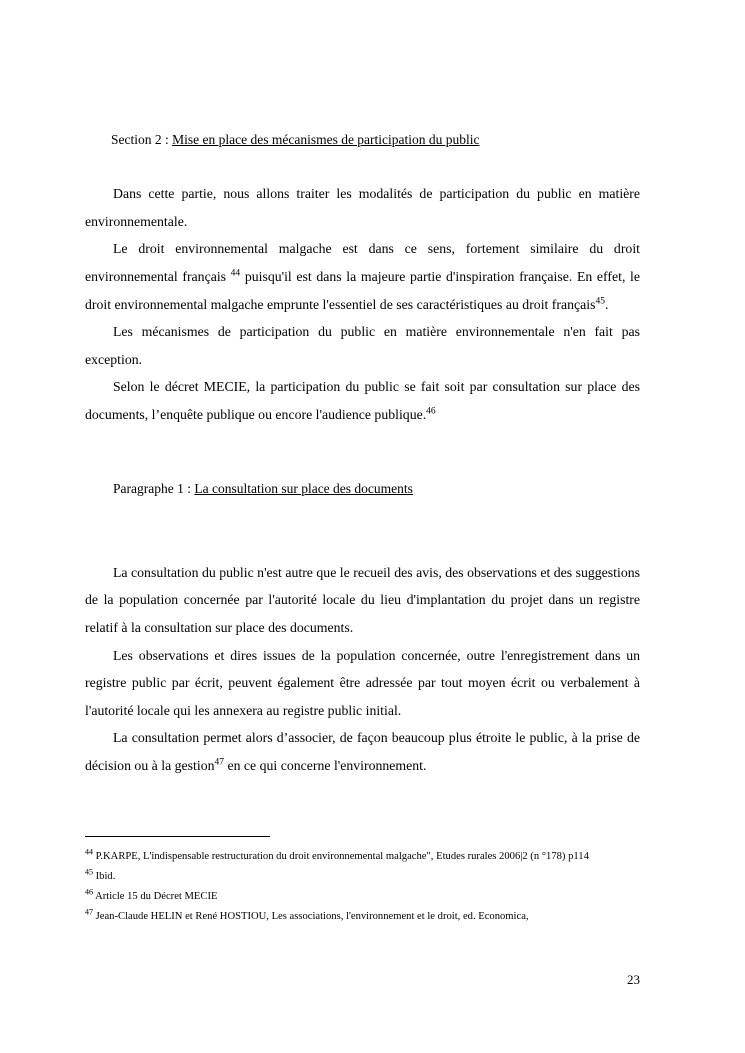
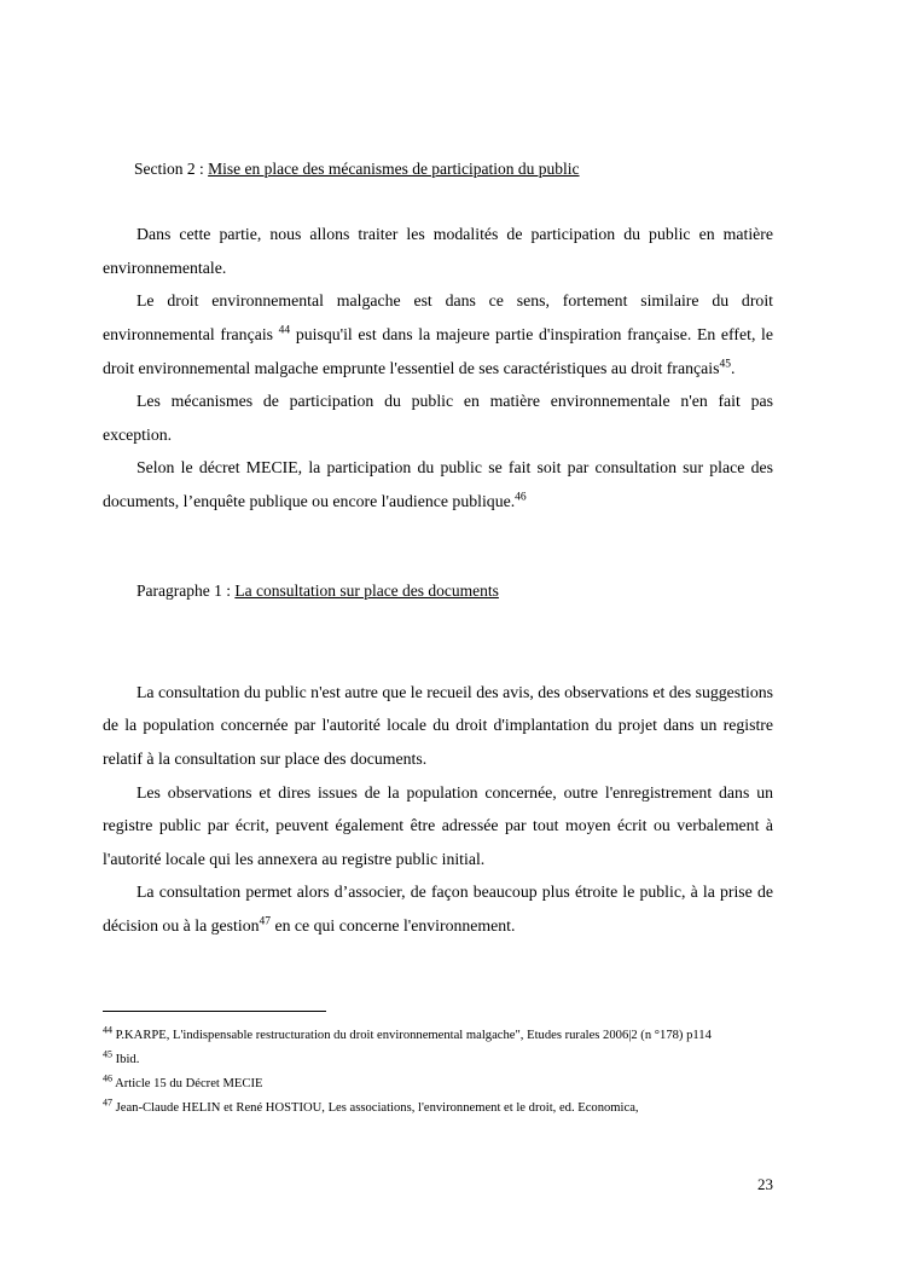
  Section 2 : Mise en place des mécanismes de participation du public
  Dans cette partie, nous allons traiter les modalités de participation du public en matière environnementale.
  Le droit environnemental malgache est dans ce sens, fortement similaire du droit environnemental français 44 puisqu'il est dans la majeure partie d'inspiration française. En effet, le droit environnemental malgache emprunte l'essentiel de ses caractéristiques au droit français45.
  Les mécanismes de participation du public en matière environnementale n'en fait pas exception.
  Selon le décret MECIE, la participation du public se fait soit par consultation sur place des documents, l’enquête publique ou encore l'audience publique.46
  Paragraphe 1 : La consultation sur place des documents
- La consultation du public n'est autre que le recueil des avis, des observations et des suggestions de la population concernée par l'autorité locale du lieu d'implantation du projet dans un registre relatif à la consultation sur place des documents.
+ La consultation du public n'est autre que le recueil des avis, des observations et des suggestions de la population concernée par l'autorité locale du droit d'implantation du projet dans un registre relatif à la consultation sur place des documents.
  Les observations et dires issues de la population concernée, outre l'enregistrement dans un registre public par écrit, peuvent également être adressée par tout moyen écrit ou verbalement à l'autorité locale qui les annexera au registre public initial.
  La consultation permet alors d’associer, de façon beaucoup plus étroite le public, à la prise de décision ou à la gestion47 en ce qui concerne l'environnement.
  44 P.KARPE, L'indispensable restructuration du droit environnemental malgache", Etudes rurales 2006|2 (n °178) p114
  45 Ibid.
  46 Article 15 du Décret MECIE
  47 Jean-Claude HELIN et René HOSTIOU, Les associations, l'environnement et le droit, ed. Economica,
  23
